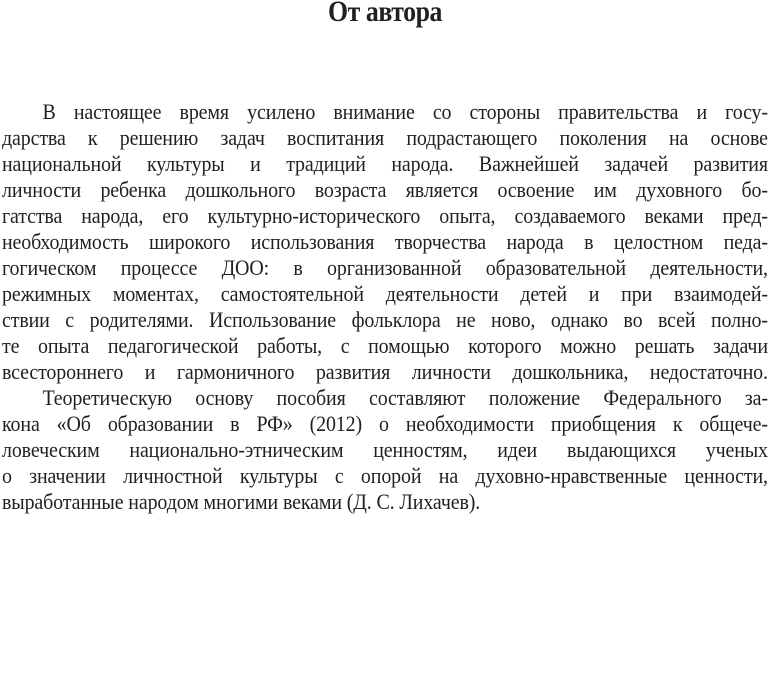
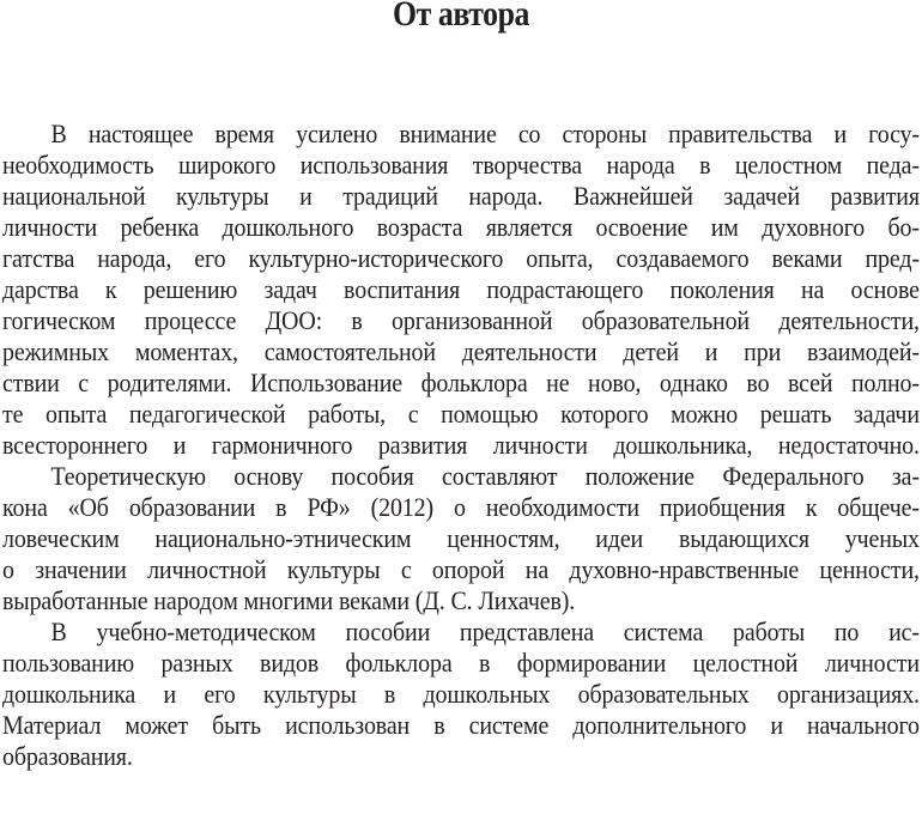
  От автора
  В настоящее время усилено внимание со стороны правительства и госу-
- дарства к решению задач воспитания подрастающего поколения на основе
+ необходимость широкого использования творчества народа в целостном педа-
  национальной культуры и традиций народа. Важнейшей задачей развития
  личности ребенка дошкольного возраста является освоение им духовного бо-
  гатства народа, его культурно-исторического опыта, создаваемого веками пред-
- необходимость широкого использования творчества народа в целостном педа-
+ дарства к решению задач воспитания подрастающего поколения на основе
  гогическом процессе ДОО: в организованной образовательной деятельности,
  режимных моментах, самостоятельной деятельности детей и при взаимодей-
  ствии с родителями. Использование фольклора не ново, однако во всей полно-
  те опыта педагогической работы, с помощью которого можно решать задачи
  всестороннего и гармоничного развития личности дошкольника, недостаточно.
  Теоретическую основу пособия составляют положение Федерального за-
  кона «Об образовании в РФ» (2012) о необходимости приобщения к общече-
  ловеческим национально-этническим ценностям, идеи выдающихся ученых
  о значении личностной культуры с опорой на духовно-нравственные ценности,
  выработанные народом многими веками (Д. С. Лихачев).
+ В учебно-методическом пособии представлена система работы по ис-
+ пользованию разных видов фольклора в формировании целостной личности
+ дошкольника и его культуры в дошкольных образовательных организациях.
+ Материал может быть использован в системе дополнительного и начального
+ образования.
